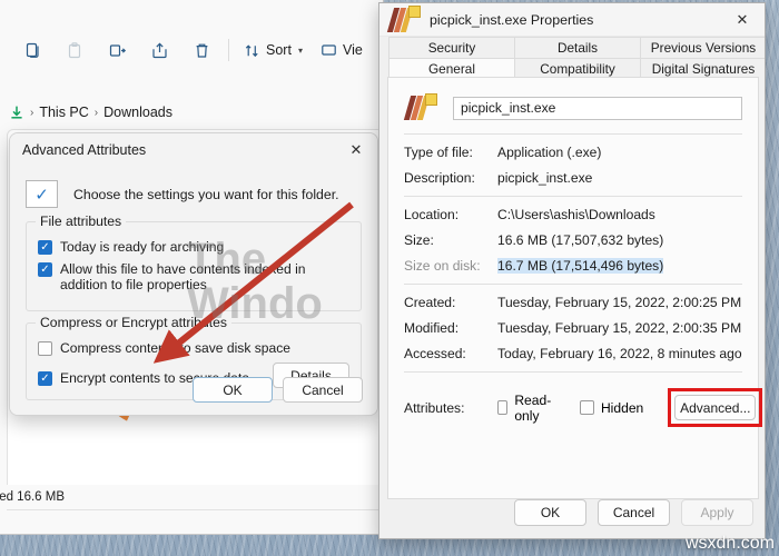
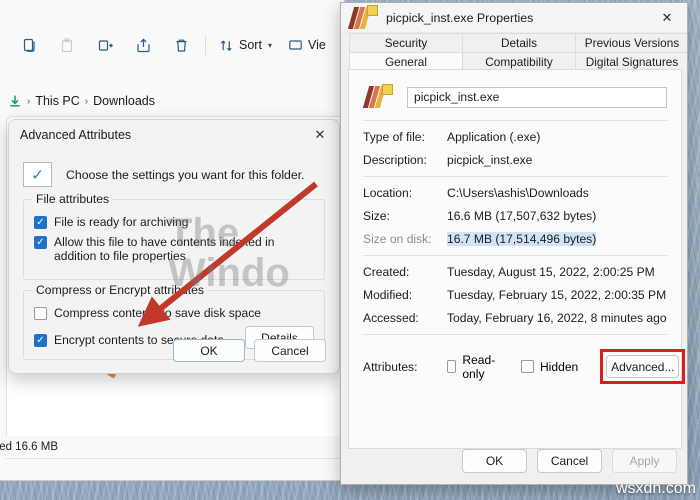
  Sort
  ▾
  Vie
  ›
  This PC
  ›
  Downloads
  ed 16.6 MB
  Advanced Attributes
  ✕
  ✓
  Choose the settings you want for this folder.
  File attributes
  ✓
- Today is ready for archiving
+ File is ready for archiving
  ✓
  Allow this file to have contents inded in addition to file properties
  Compress or Encrypt attribtes
  Compress conten to save disk space
  ✓
  Encrypt contents to se
  Details
  OK
  Cancel
  picpick_inst.exe Properties
  ✕
  Security
  Details
  Previous Versions
  General
  Compatibility
  Digital Signatures
  picpick_inst.exe
  Type of file:
  Application (.exe)
  Description:
  picpick_inst.exe
  Location:
  C:\Users\ashis\Downloads
  Size:
  16.6 MB (17,507,632 bytes)
  Size on disk:
  16.7 MB (17,514,496 bytes)
  Created:
- Tuesday, February 15, 2022, 2:00:25 PM
+ Tuesday, August 15, 2022, 2:00:25 PM
  Modified:
  Tuesday, February 15, 2022, 2:00:35 PM
  Accessed:
  Today, February 16, 2022, 8 minutes ago
  Attributes:
  Read-only
  Hidden
  Advanced...
  OK
  Cancel
  Apply
  The
  Windo
  wsxdn.com
